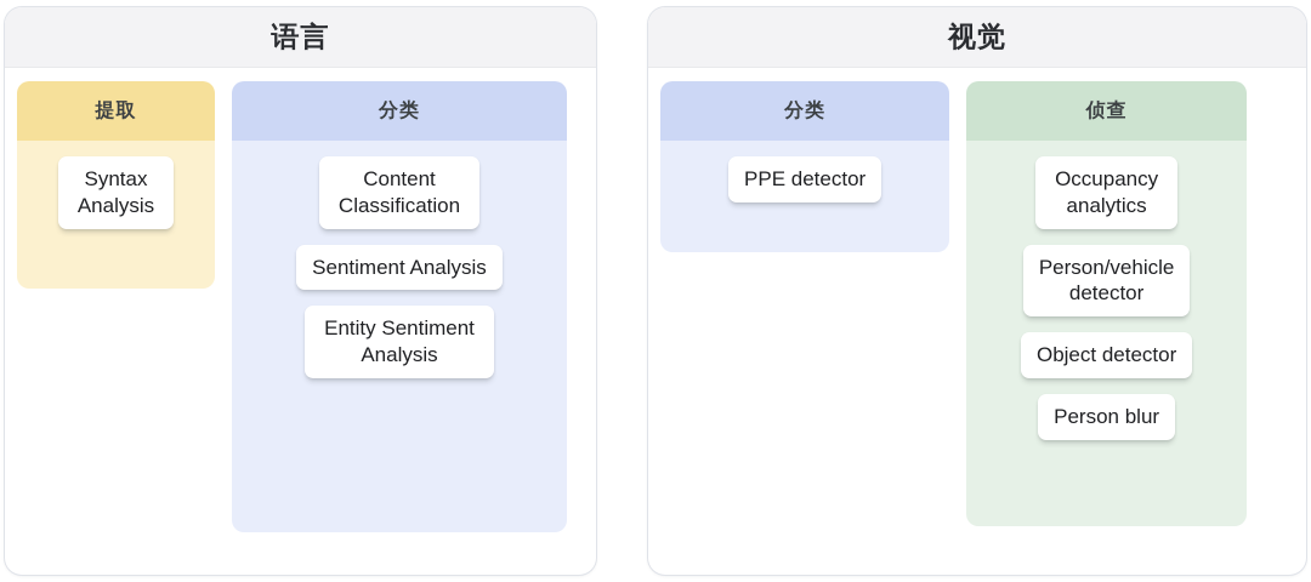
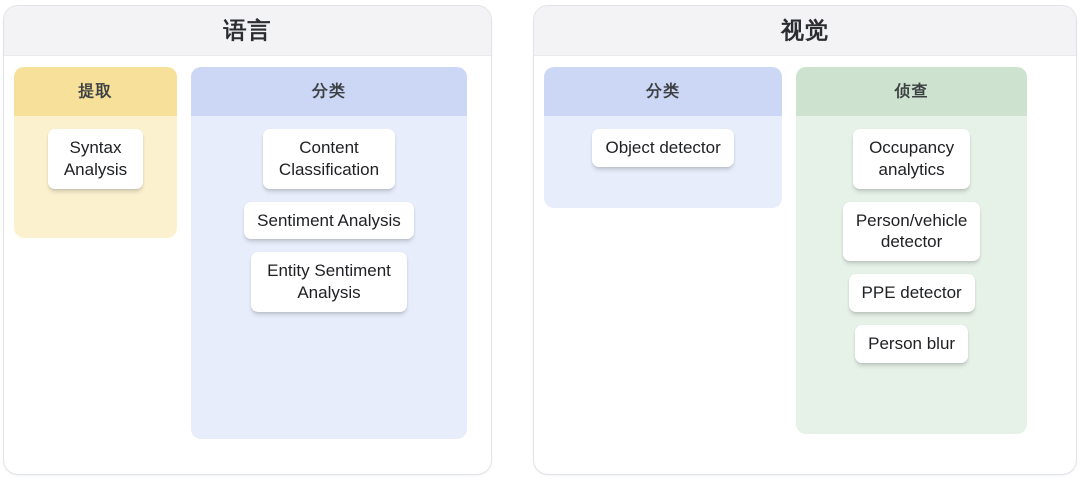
  语言
  提取
  Syntax
  Analysis
  分类
  Content
  Classification
  Sentiment Analysis
  Entity Sentiment
  Analysis
  视觉
  分类
- PPE detector
+ Object detector
  侦查
  Occupancy
  analytics
  Person/vehicle
  detector
- Object detector
+ PPE detector
  Person blur
